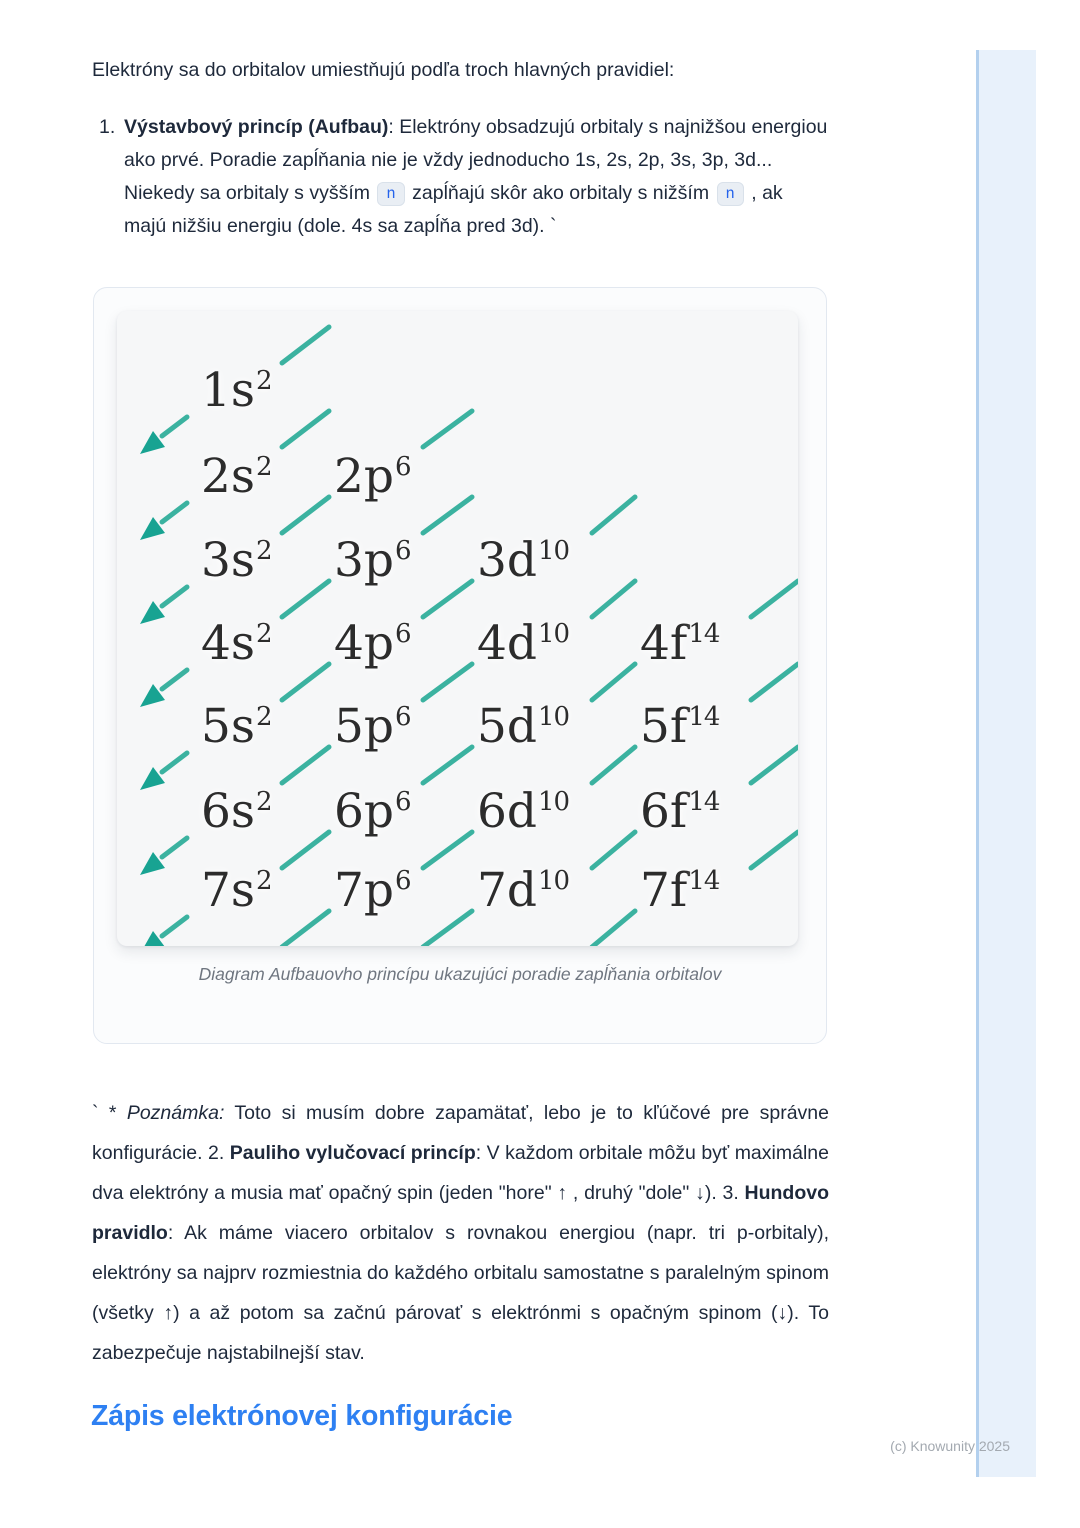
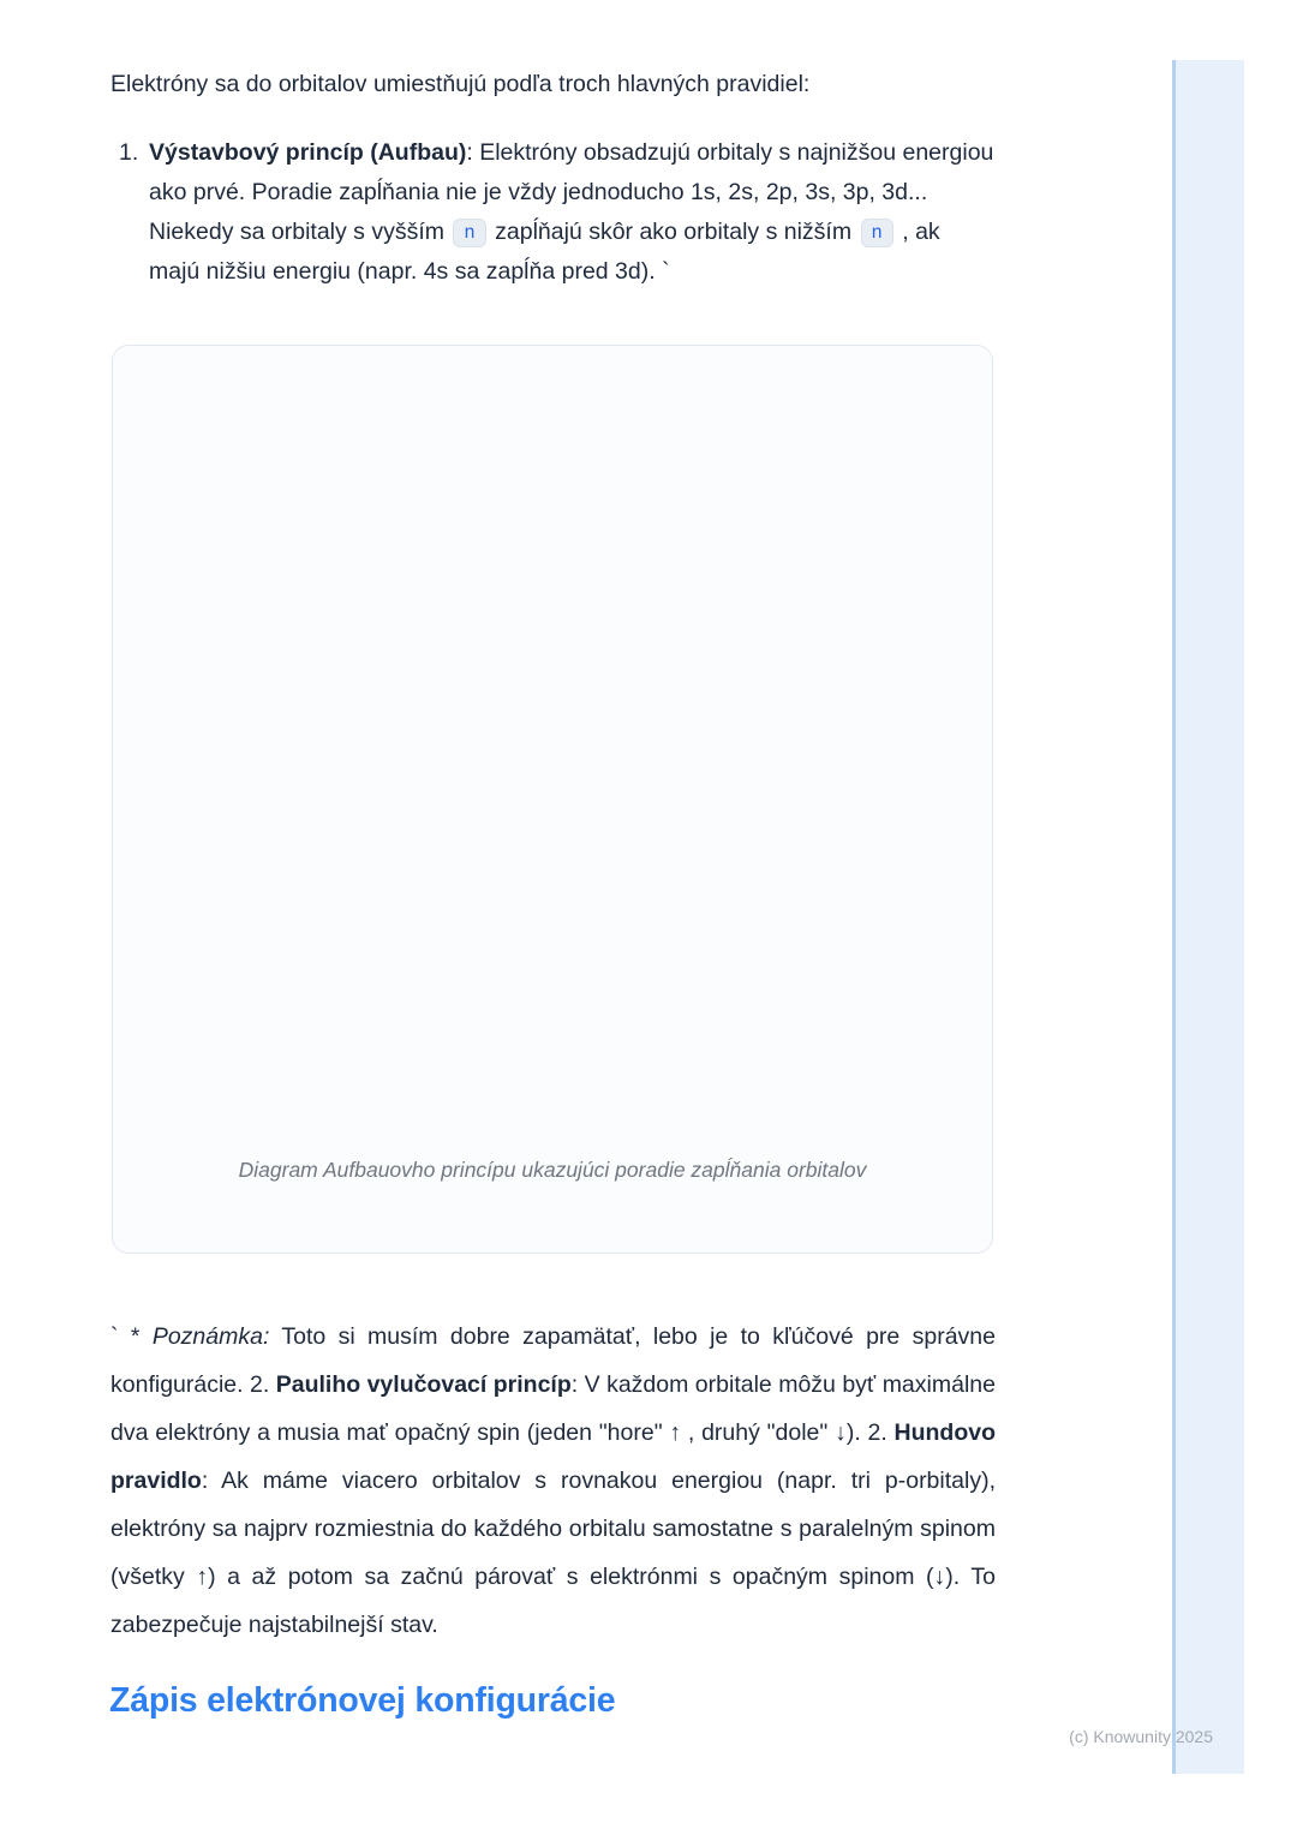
  Elektróny sa do orbitalov umiestňujú podľa troch hlavných pravidiel:
  1.
- Výstavbový princíp (Aufbau): Elektróny obsadzujú orbitaly s najnižšou energiou ako prvé. Poradie zapĺňania nie je vždy jednoducho 1s, 2s, 2p, 3s, 3p, 3d... Niekedy sa orbitaly s vyšším n zapĺňajú skôr ako orbitaly s nižším n , ak majú nižšiu energiu (dole. 4s sa zapĺňa pred 3d). `
+ Výstavbový princíp (Aufbau): Elektróny obsadzujú orbitaly s najnižšou energiou ako prvé. Poradie zapĺňania nie je vždy jednoducho 1s, 2s, 2p, 3s, 3p, 3d... Niekedy sa orbitaly s vyšším n zapĺňajú skôr ako orbitaly s nižším n , ak majú nižšiu energiu (napr. 4s sa zapĺňa pred 3d). `
- 1s2
- 2s2
- 2p6
- 3s2
- 3p6
- 3d10
- 4s2
- 4p6
- 4d10
- 4f14
- 5s2
- 5p6
- 5d10
- 5f14
- 6s2
- 6p6
- 6d10
- 6f14
- 7s2
- 7p6
- 7d10
- 7f14
  Diagram Aufbauovho princípu ukazujúci poradie zapĺňania orbitalov
- ` * Poznámka: Toto si musím dobre zapamätať, lebo je to kľúčové pre správne konfigurácie. 2. Pauliho vylučovací princíp: V každom orbitale môžu byť maximálne dva elektróny a musia mať opačný spin (jeden "hore" ↑ , druhý "dole" ↓). 3. Hundovo pravidlo: Ak máme viacero orbitalov s rovnakou energiou (napr. tri p-orbitaly), elektróny sa najprv rozmiestnia do každého orbitalu samostatne s paralelným spinom (všetky ↑) a až potom sa začnú párovať s elektrónmi s opačným spinom (↓). To zabezpečuje najstabilnejší stav.
+ ` * Poznámka: Toto si musím dobre zapamätať, lebo je to kľúčové pre správne konfigurácie. 2. Pauliho vylučovací princíp: V každom orbitale môžu byť maximálne dva elektróny a musia mať opačný spin (jeden "hore" ↑ , druhý "dole" ↓). 2. Hundovo pravidlo: Ak máme viacero orbitalov s rovnakou energiou (napr. tri p-orbitaly), elektróny sa najprv rozmiestnia do každého orbitalu samostatne s paralelným spinom (všetky ↑) a až potom sa začnú párovať s elektrónmi s opačným spinom (↓). To zabezpečuje najstabilnejší stav.
  Zápis elektrónovej konfigurácie
  (c) Knowunity 2025
